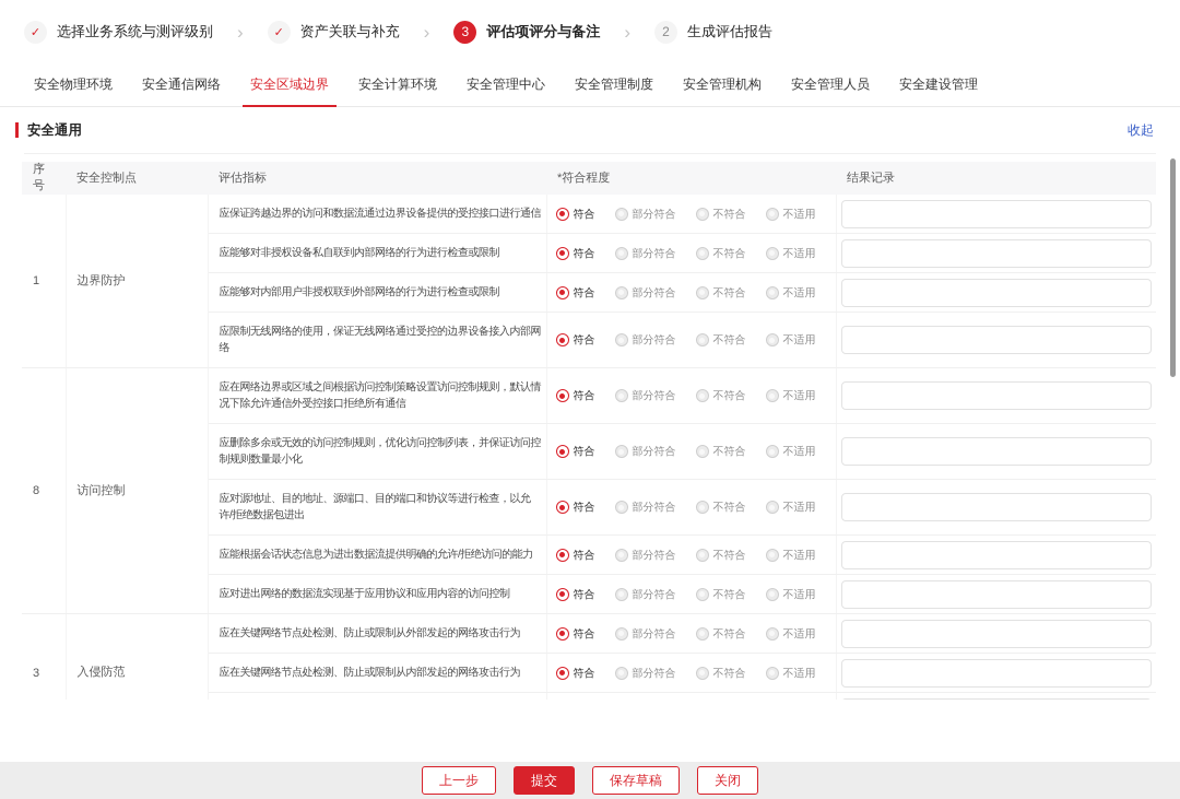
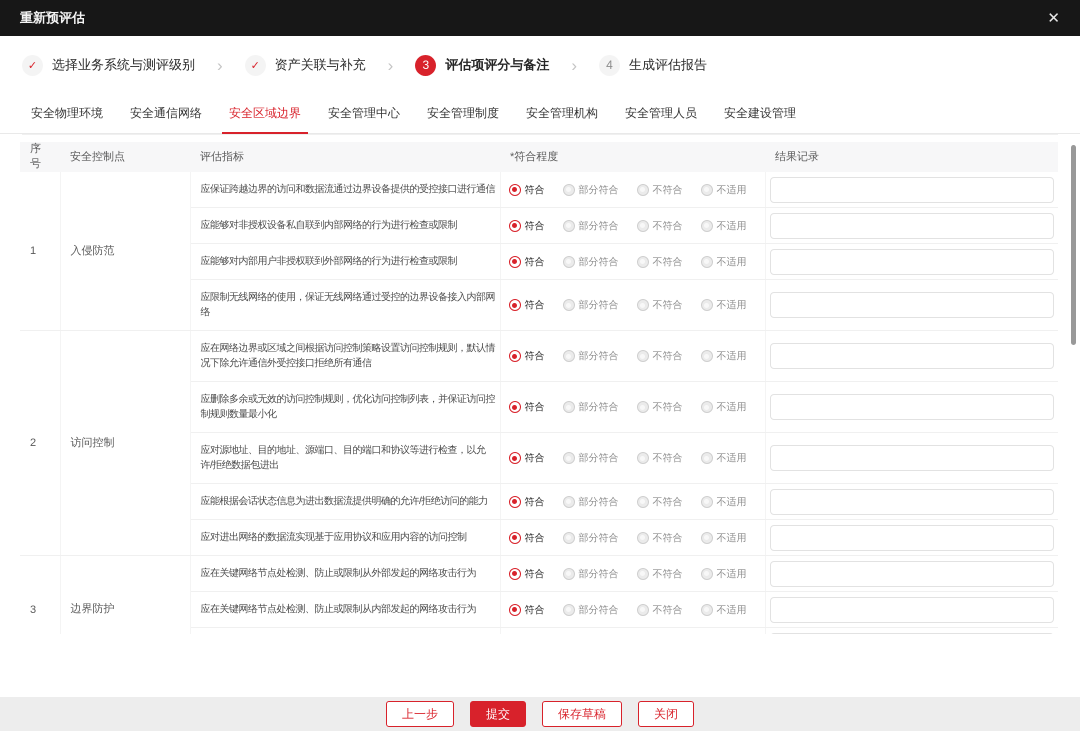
+ 重新预评估
+ ✕
  ✓
  选择业务系统与测评级别
  ›
  ✓
  资产关联与补充
  ›
  3
  评估项评分与备注
  ›
- 2
+ 4
  生成评估报告
  安全物理环境
  安全通信网络
  安全区域边界
- 安全计算环境
  安全管理中心
  安全管理制度
  安全管理机构
  安全管理人员
  安全建设管理
- 安全通用
- 收起
  序号	安全控制点	评估指标	*符合程度	结果记录
- 1	边界防护	应保证跨越边界的访问和数据流通过边界设备提供的受控接口进行通信	符合 部分符合 不符合 不适用
+ 1	入侵防范	应保证跨越边界的访问和数据流通过边界设备提供的受控接口进行通信	符合 部分符合 不符合 不适用
  应能够对非授权设备私自联到内部网络的行为进行检查或限制	符合 部分符合 不符合 不适用
  应能够对内部用户非授权联到外部网络的行为进行检查或限制	符合 部分符合 不符合 不适用
  应限制无线网络的使用，保证无线网络通过受控的边界设备接入内部网络	符合 部分符合 不符合 不适用
- 8	访问控制	应在网络边界或区域之间根据访问控制策略设置访问控制规则，默认情况下除允许通信外受控接口拒绝所有通信	符合 部分符合 不符合 不适用
+ 2	访问控制	应在网络边界或区域之间根据访问控制策略设置访问控制规则，默认情况下除允许通信外受控接口拒绝所有通信	符合 部分符合 不符合 不适用
  应删除多余或无效的访问控制规则，优化访问控制列表，并保证访问控制规则数量最小化	符合 部分符合 不符合 不适用
  应对源地址、目的地址、源端口、目的端口和协议等进行检查，以允许/拒绝数据包进出	符合 部分符合 不符合 不适用
  应能根据会话状态信息为进出数据流提供明确的允许/拒绝访问的能力	符合 部分符合 不符合 不适用
  应对进出网络的数据流实现基于应用协议和应用内容的访问控制	符合 部分符合 不符合 不适用
- 3	入侵防范	应在关键网络节点处检测、防止或限制从外部发起的网络攻击行为	符合 部分符合 不符合 不适用
+ 3	边界防护	应在关键网络节点处检测、防止或限制从外部发起的网络攻击行为	符合 部分符合 不符合 不适用
  应在关键网络节点处检测、防止或限制从内部发起的网络攻击行为	符合 部分符合 不符合 不适用
  上一步
  提交
  保存草稿
  关闭
